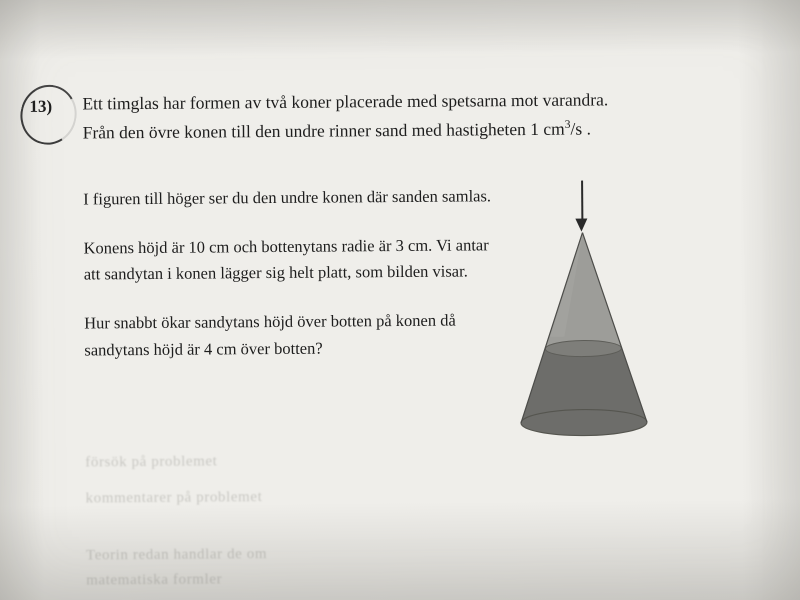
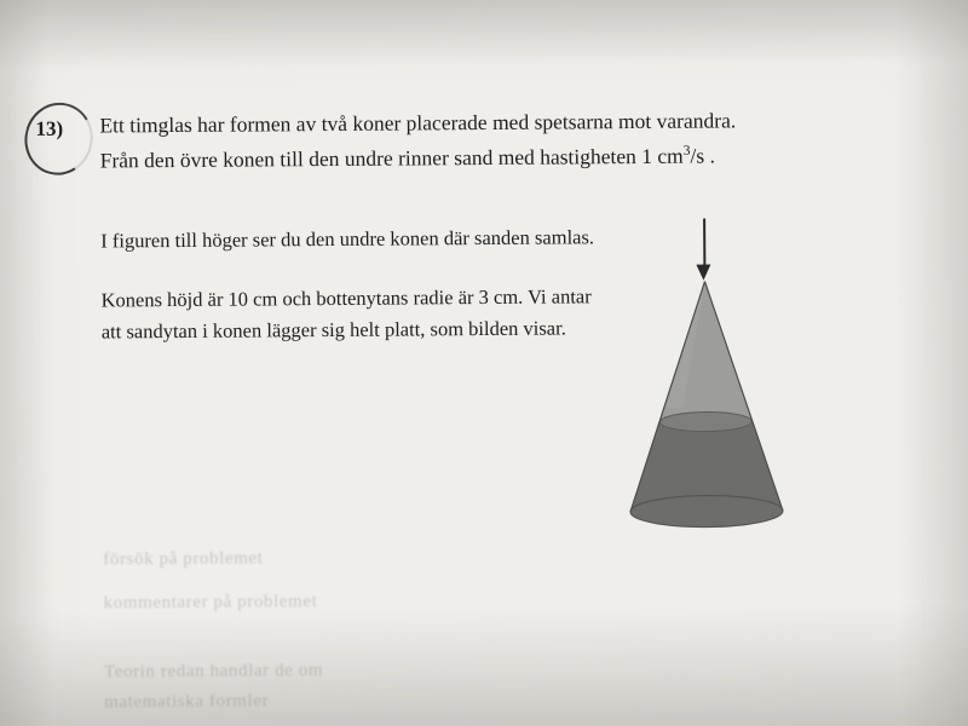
  13)
  Ett timglas har formen av två koner placerade med spetsarna mot varandra.
  Från den övre konen till den undre rinner sand med hastigheten 1 cm3/s .
  I figuren till höger ser du den undre konen där sanden samlas.
  Konens höjd är 10 cm och bottenytans radie är 3 cm. Vi antar att sandytan i konen lägger sig helt platt, som bilden visar.
- Hur snabbt ökar sandytans höjd över botten på konen då sandytans höjd är 4 cm över botten?
  försök på problemet
  kommentarer på problemet
  Teorin redan handlar de om
  matematiska formler
